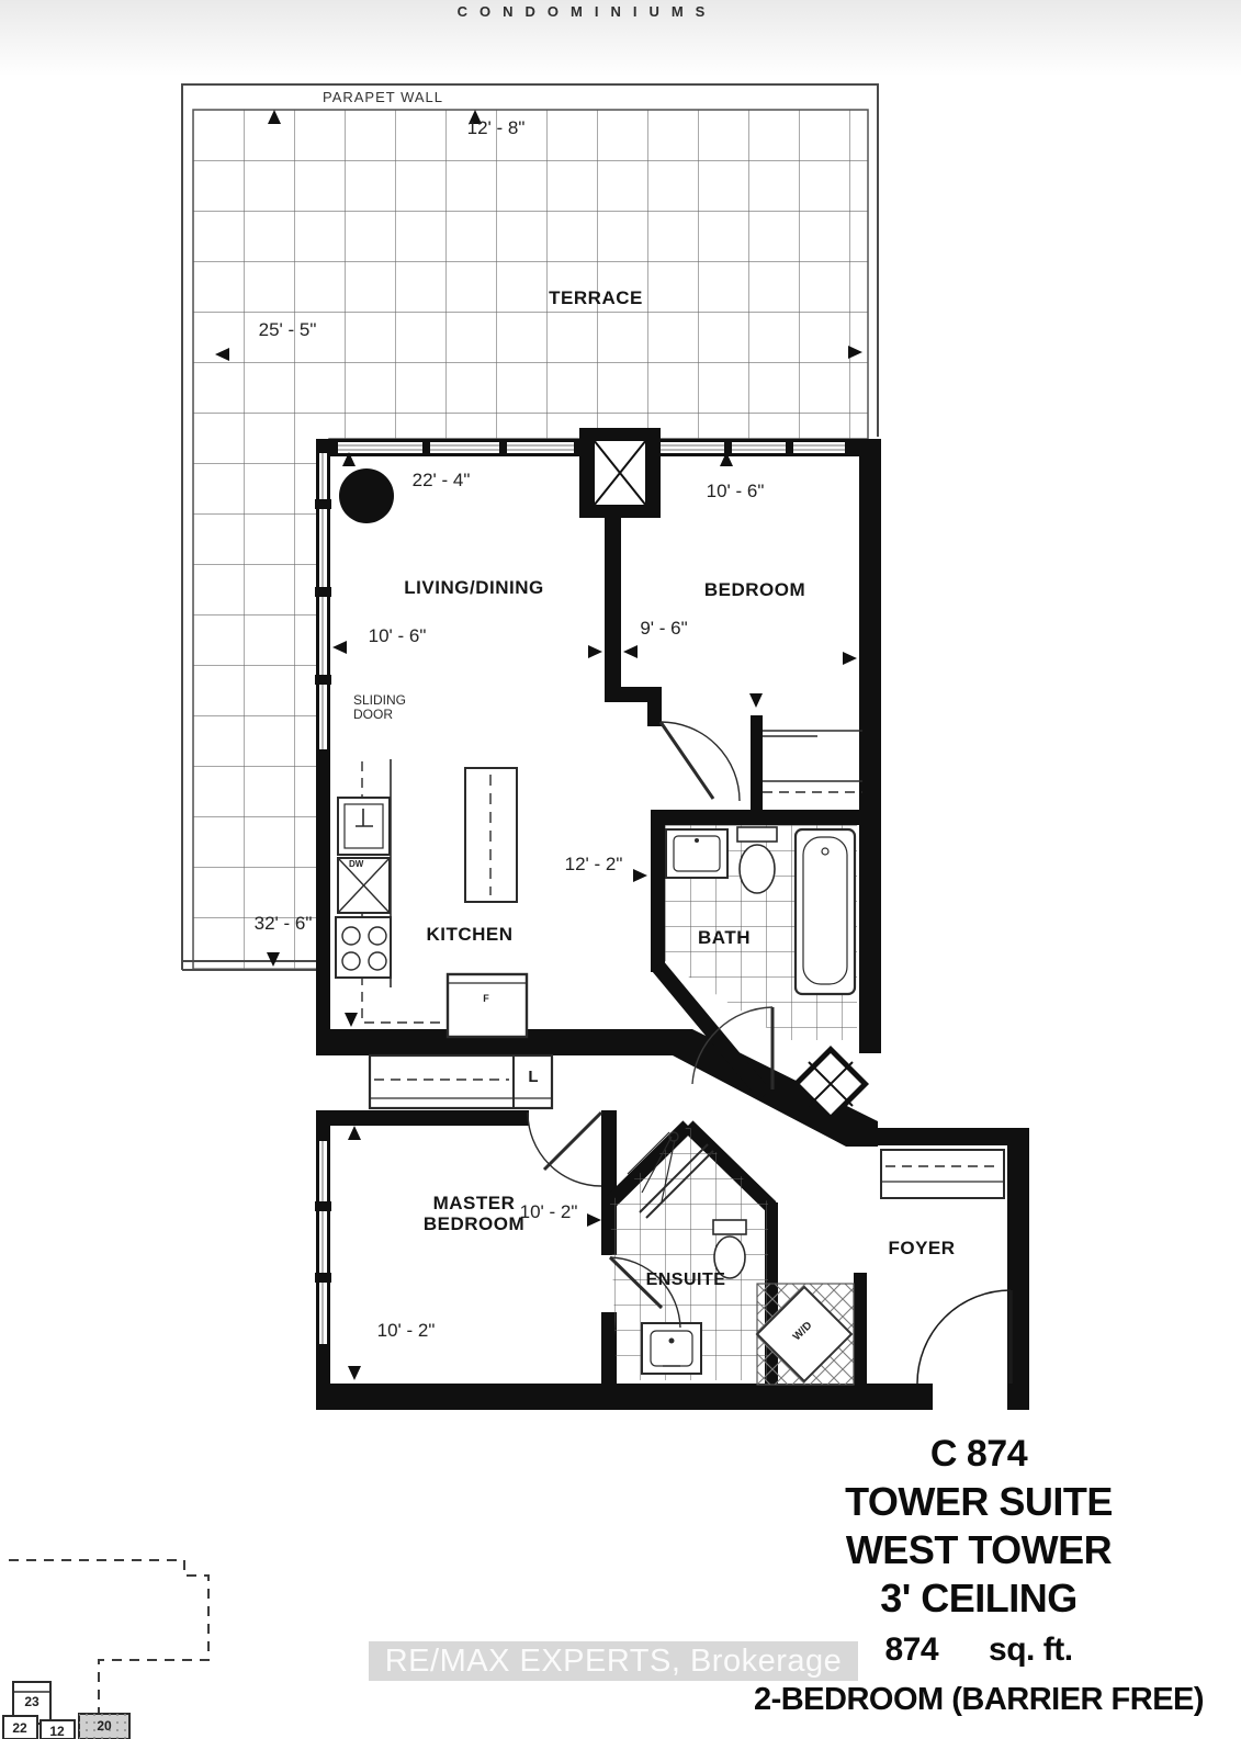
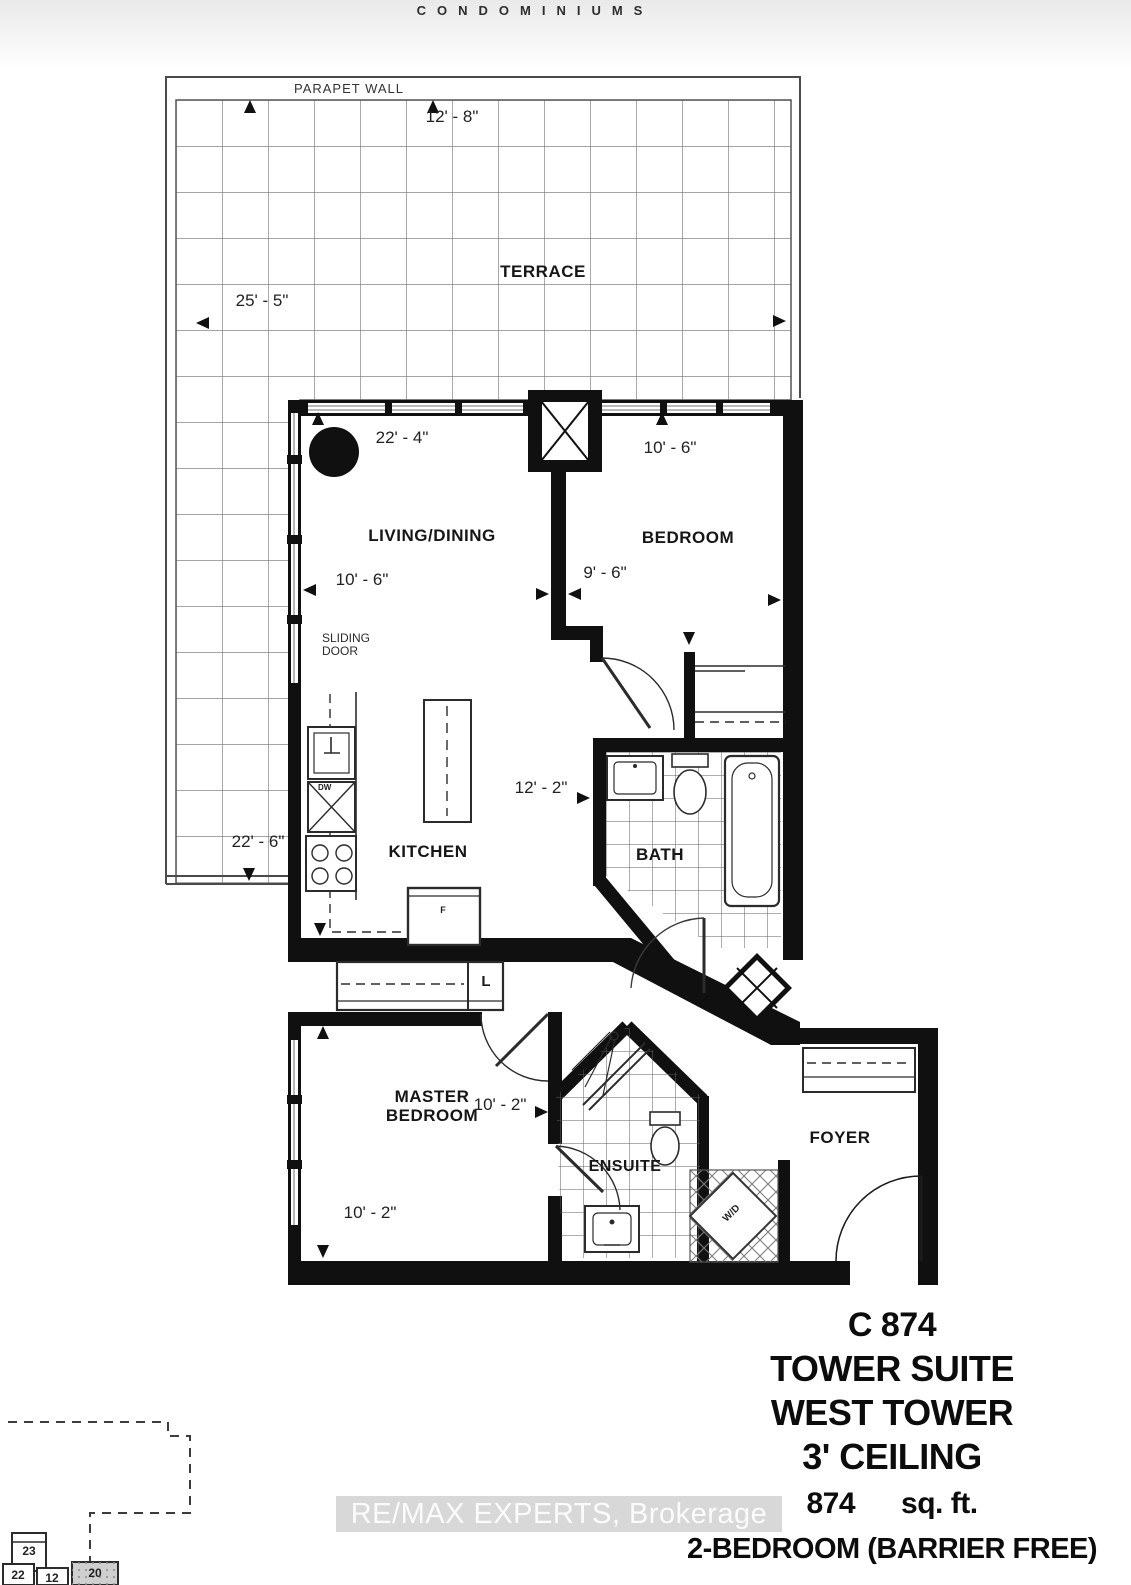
  CONDOMINIUMS
  PARAPET WALL
  12' - 8"
  TERRACE
  25' - 5"
- 32' - 6"
+ 22' - 6"
  22' - 4"
  LIVING/DINING
  10' - 6"
  SLIDING
  DOOR
  10' - 6"
  BEDROOM
  9' - 6"
  12' - 2"
  KITCHEN
  DW
  F
  L
  BATH
  MASTER
  BEDROOM
  10' - 2"
  10' - 2"
  ENSUITE
  FOYER
  23
  22
  12
  20
  C 874
  TOWER SUITE
  WEST TOWER
  3' CEILING
  874 sq. ft.
  2-BEDROOM (BARRIER FREE)
  RE/MAX EXPERTS, Brokerage
